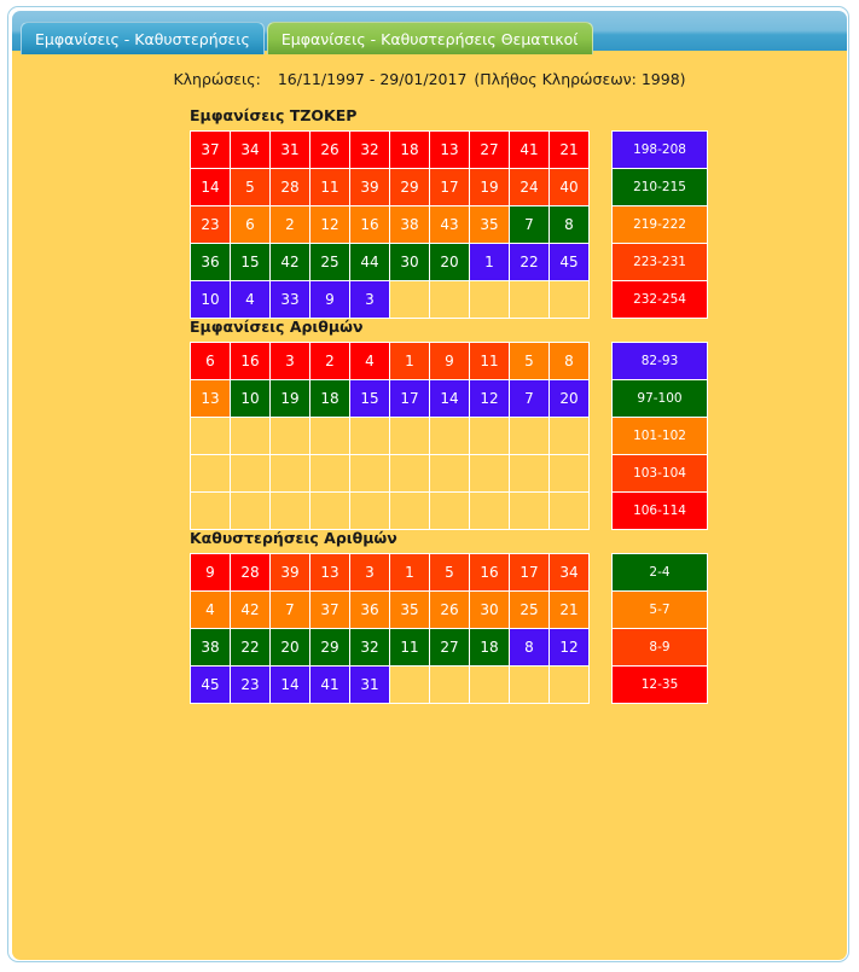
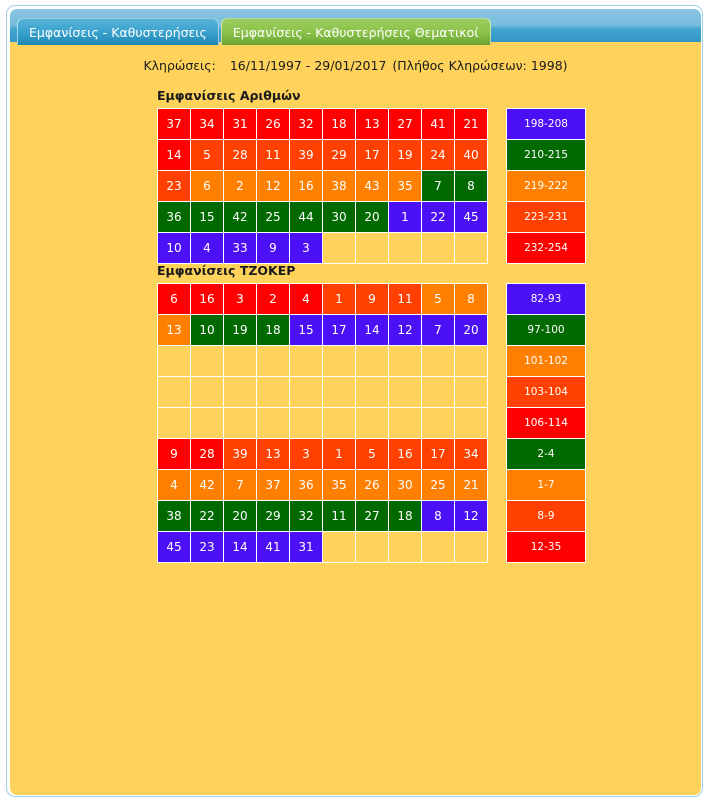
  Εμφανίσεις - Καθυστερήσεις
  Εμφανίσεις - Καθυστερήσεις Θεματικοί
  Κληρώσεις: 16/11/1997 - 29/01/2017 (Πλήθος Κληρώσεων: 1998)
- Εμφανίσεις ΤΖΟΚΕΡ
+ Εμφανίσεις Αριθμών
  37	34	31	26	32	18	13	27	41	21		198-208
  14	5	28	11	39	29	17	19	24	40		210-215
  23	6	2	12	16	38	43	35	7	8		219-222
  36	15	42	25	44	30	20	1	22	45		223-231
  10	4	33	9	3							232-254
- Εμφανίσεις Αριθμών
+ Εμφανίσεις ΤΖΟΚΕΡ
  6	16	3	2	4	1	9	11	5	8		82-93
  13	10	19	18	15	17	14	12	7	20		97-100
  											101-102
  											103-104
  											106-114
- Καθυστερήσεις Αριθμών
  9	28	39	13	3	1	5	16	17	34		2-4
- 4	42	7	37	36	35	26	30	25	21		5-7
+ 4	42	7	37	36	35	26	30	25	21		1-7
  38	22	20	29	32	11	27	18	8	12		8-9
  45	23	14	41	31							12-35
